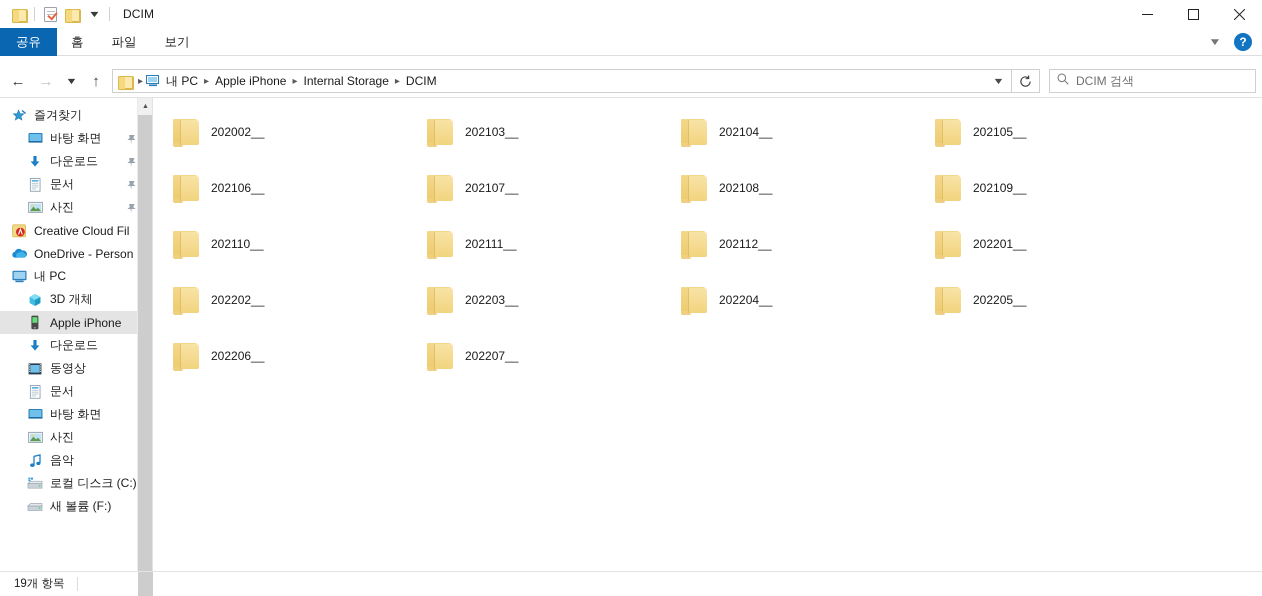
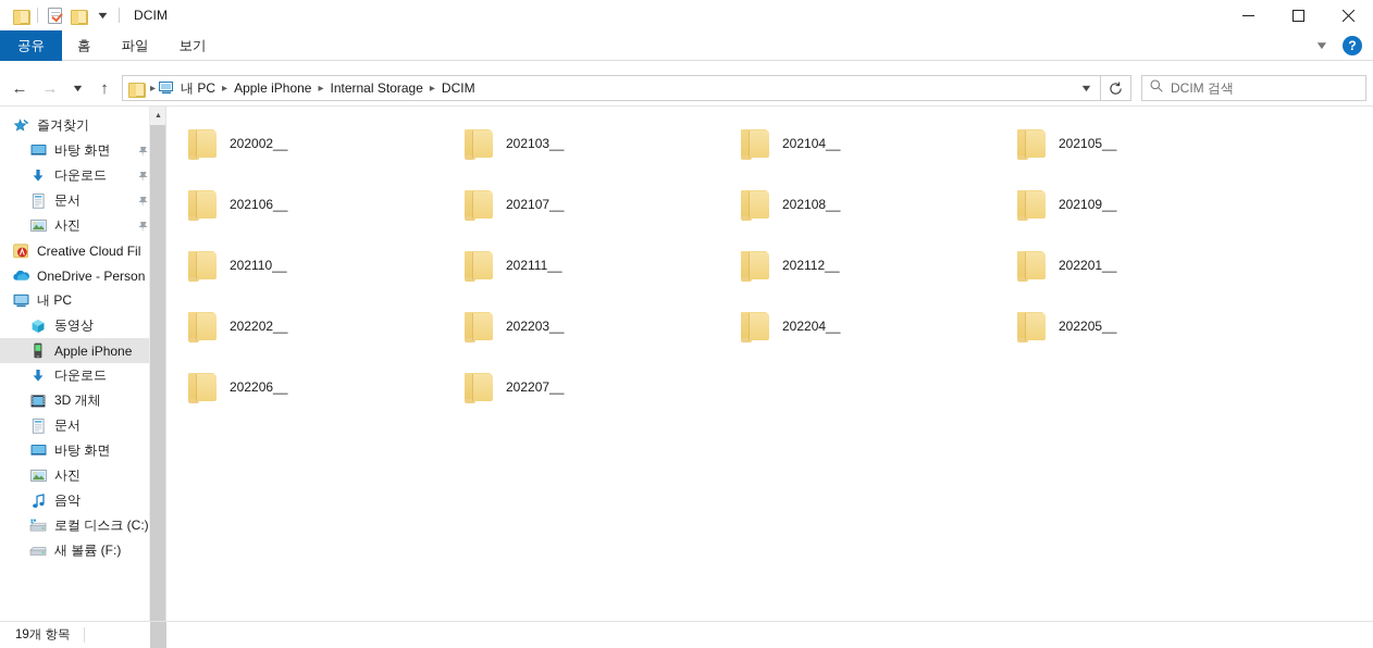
  ▼
  DCIM
  공유
  홈
  파일
  보기
  ▼
  ?
  ←
  →
  ▼
  ↑
  ▸
  내 PC
  ▸
  Apple iPhone
  ▸
  Internal Storage
  ▸
  DCIM
  ▼
  DCIM 검색
  즐겨찾기
  바탕 화면
  다운로드
  문서
  사진
  Creative Cloud Fil
  OneDrive - Person
  내 PC
- 3D 개체
+ 동영상
  Apple iPhone
  다운로드
- 동영상
+ 3D 개체
  문서
  바탕 화면
  사진
  음악
  로컬 디스크 (C:)
  새 볼륨 (F:)
  202002__
  202103__
  202104__
  202105__
  202106__
  202107__
  202108__
  202109__
  202110__
  202111__
  202112__
  202201__
  202202__
  202203__
  202204__
  202205__
  202206__
  202207__
  19개 항목
